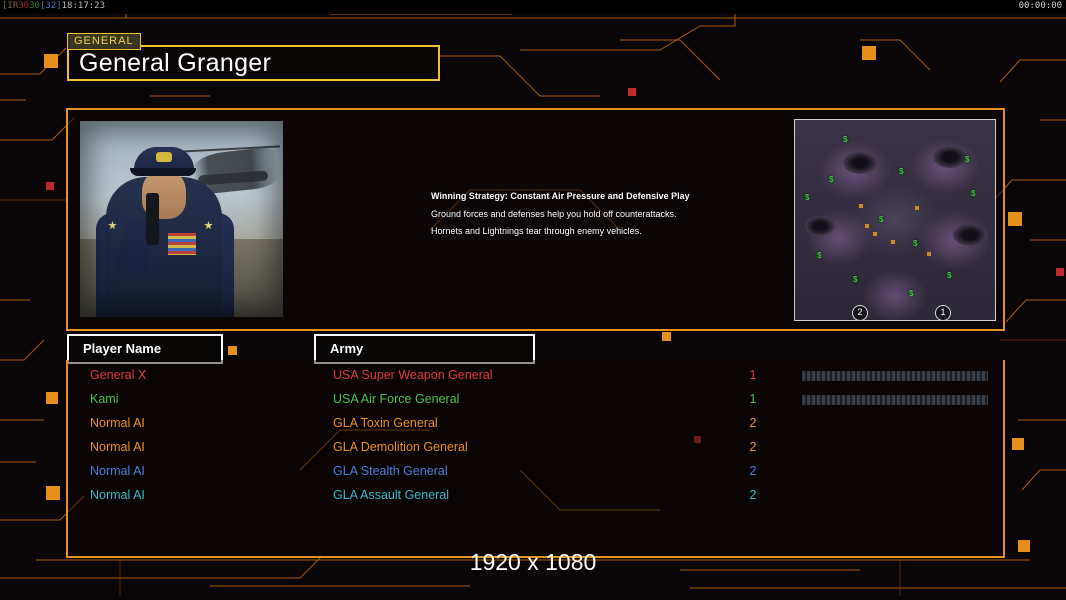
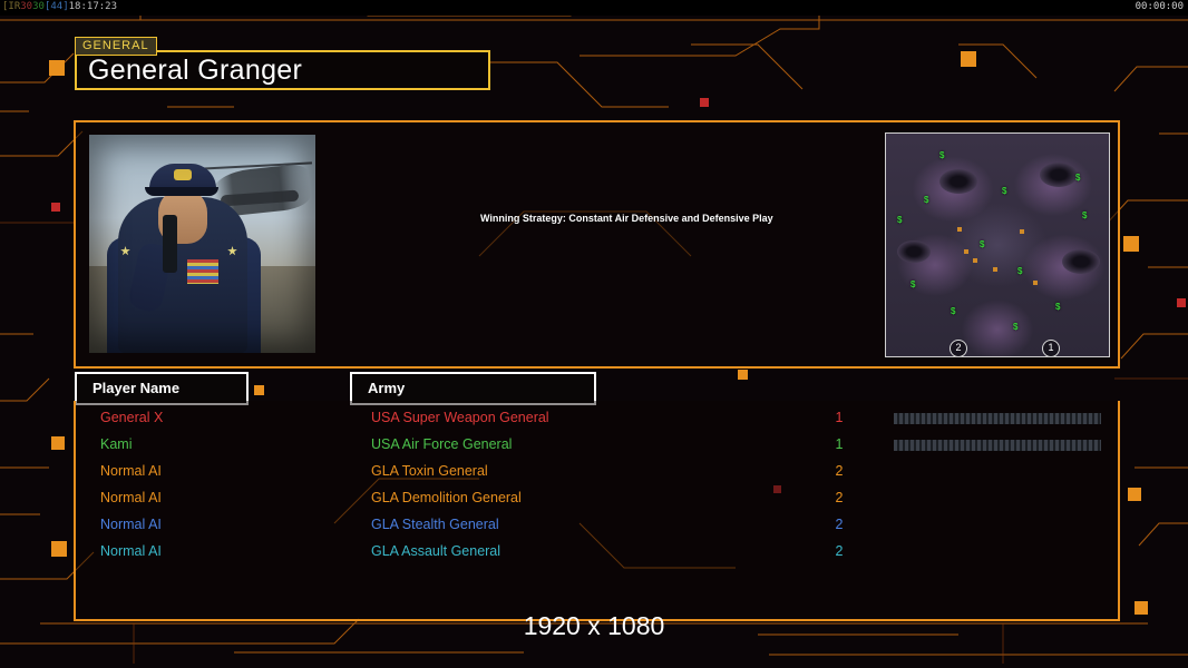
- [IR3030[32]18:17:23
+ [IR3030[44]18:17:23
  00:00:00
  GENERAL
  General Granger
- Winning Strategy: Constant Air Pressure and Defensive Play
+ Winning Strategy: Constant Air Defensive and Defensive Play
- Ground forces and defenses help you hold off counterattacks.
- Hornets and Lightnings tear through enemy vehicles.
  2
  1
  $
  $
  $
  $
  $
  $
  $
  $
  $
  $
  $
  $
  Player Name
  Army
  General X
  USA Super Weapon General
  1
  Kami
  USA Air Force General
  1
  Normal AI
  GLA Toxin General
  2
  Normal AI
  GLA Demolition General
  2
  Normal AI
  GLA Stealth General
  2
  Normal AI
  GLA Assault General
  2
  1920 x 1080
